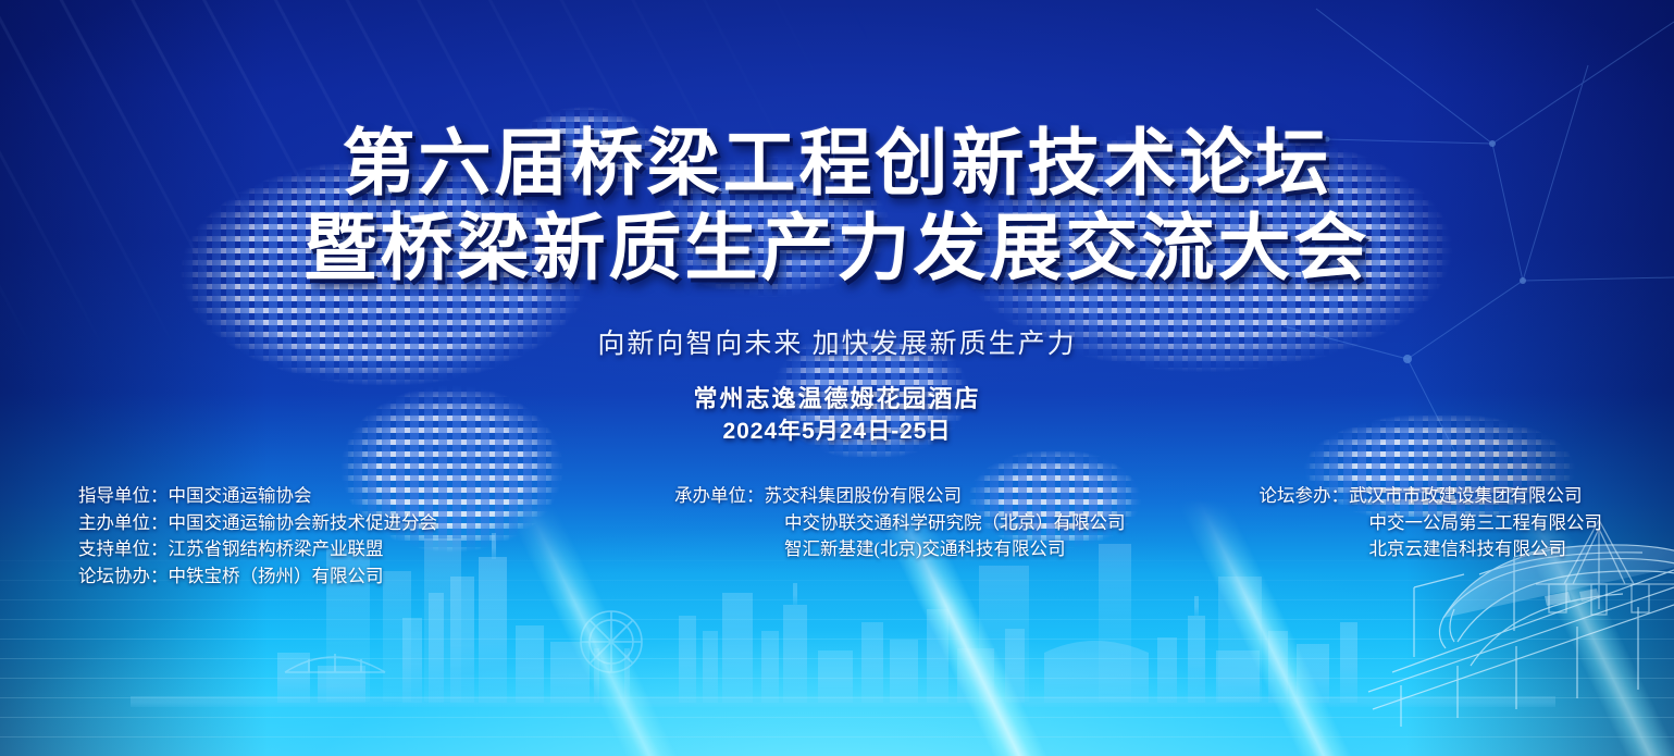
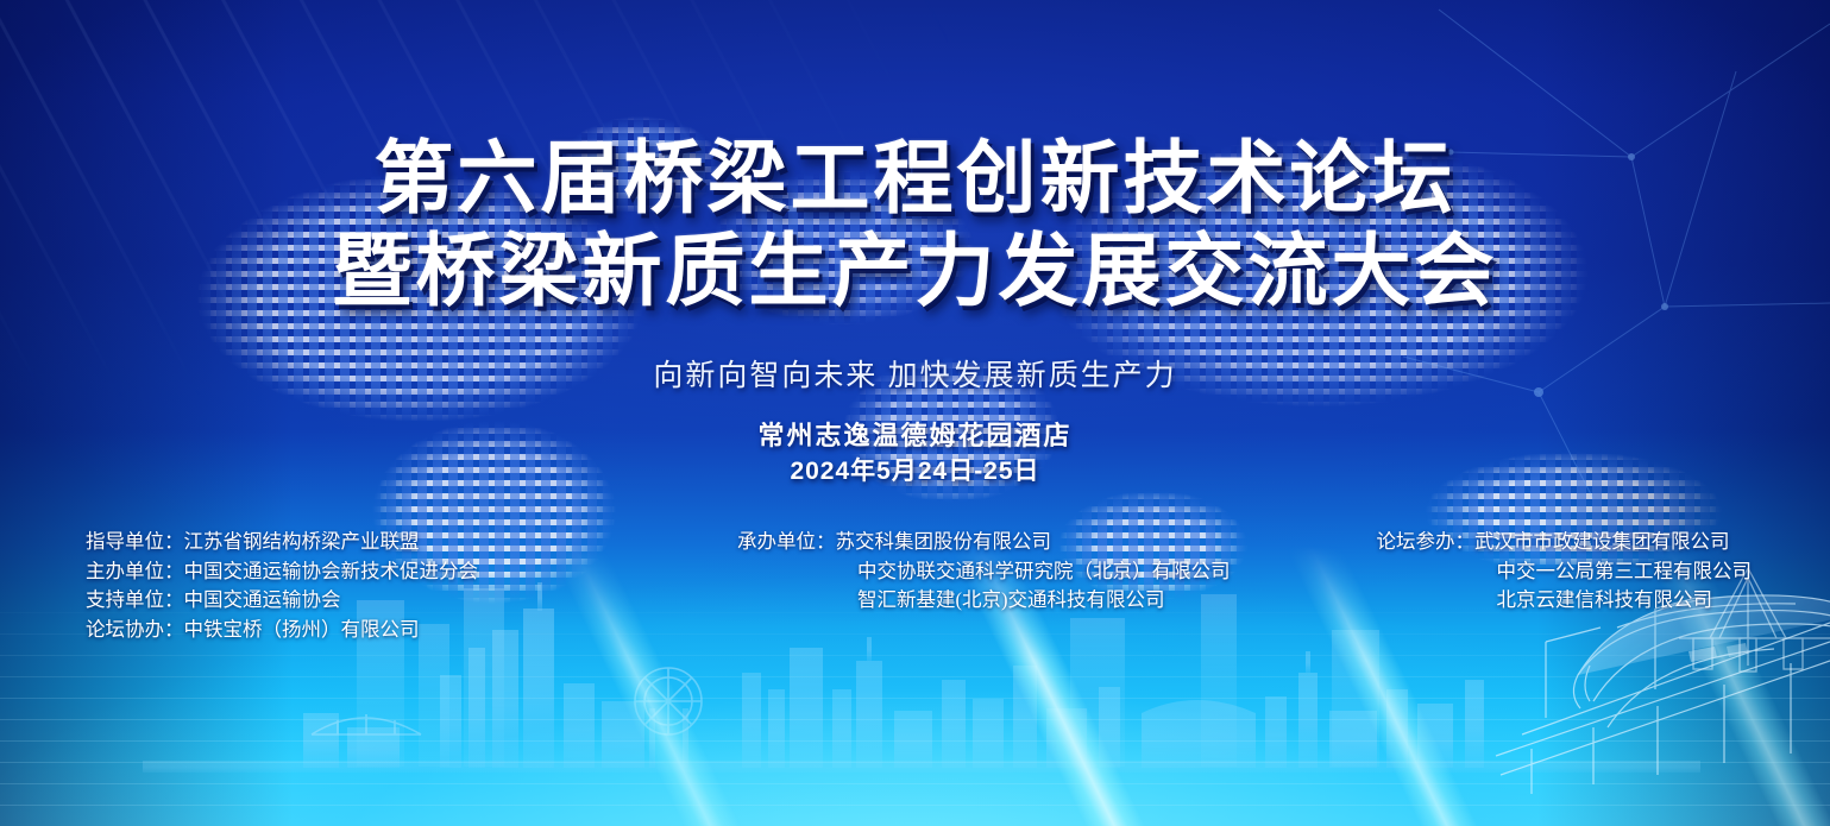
  第六届桥梁工程创新技术论坛
  暨桥梁新质生产力发展交流大会
  向新向智向未来 加快发展新质生产力
  常州志逸温德姆花园酒店
  2024年5月24日-25日
- 指导单位：中国交通运输协会
+ 指导单位：江苏省钢结构桥梁产业联盟
  主办单位：中国交通运输协会新技术促进分会
- 支持单位：江苏省钢结构桥梁产业联盟
+ 支持单位：中国交通运输协会
  论坛协办：中铁宝桥（扬州）有限公司
  承办单位：苏交科集团股份有限公司
  中交协联交通科学研究院（北京）有限公司
  智汇新基建(北京)交通科技有限公司
  论坛参办：武汉市市政建设集团有限公司
  中交一公局第三工程有限公司
  北京云建信科技有限公司
